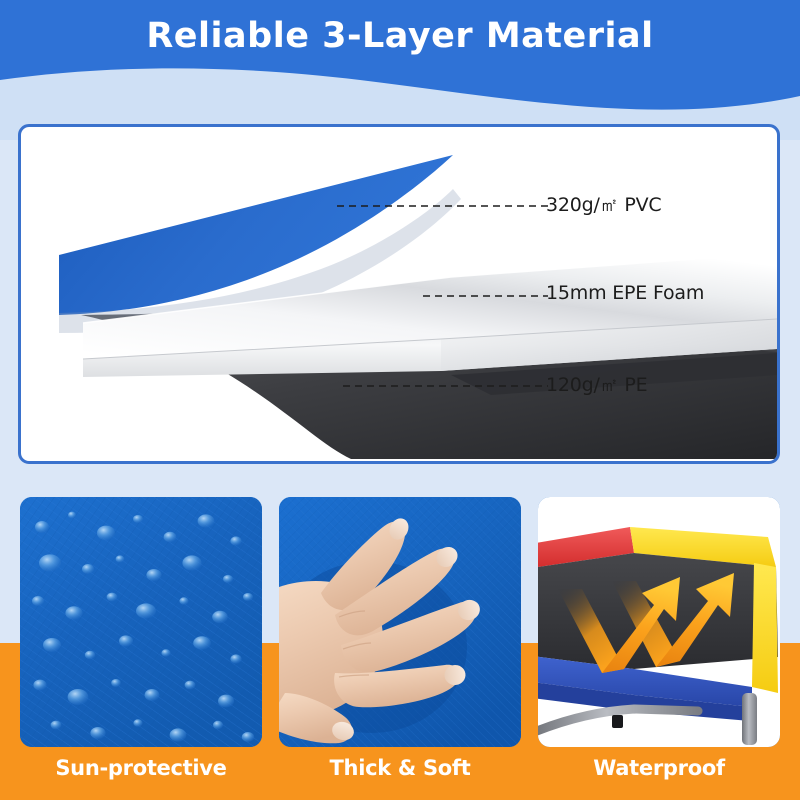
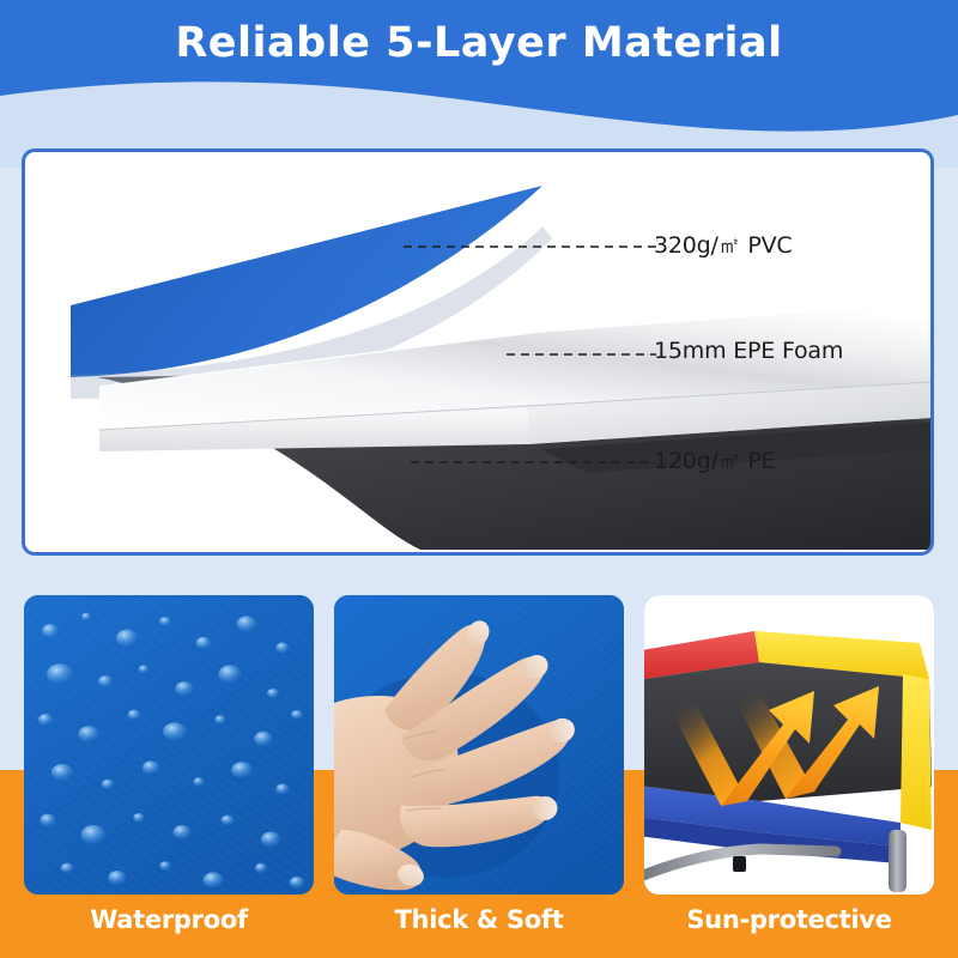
- Reliable 3-Layer Material
+ Reliable 5-Layer Material
  320g/㎡ PVC
  15mm EPE Foam
  120g/㎡ PE
- Sun-protective
+ Waterproof
  Thick & Soft
- Waterproof
+ Sun-protective
